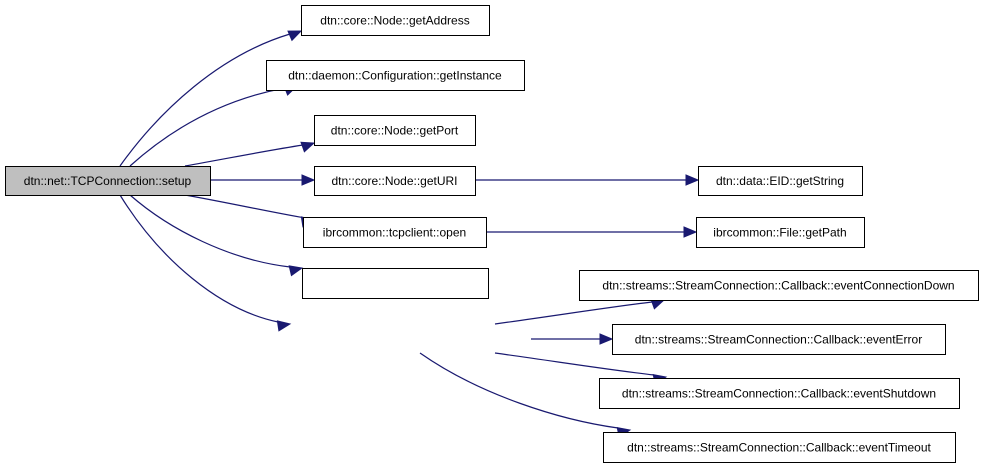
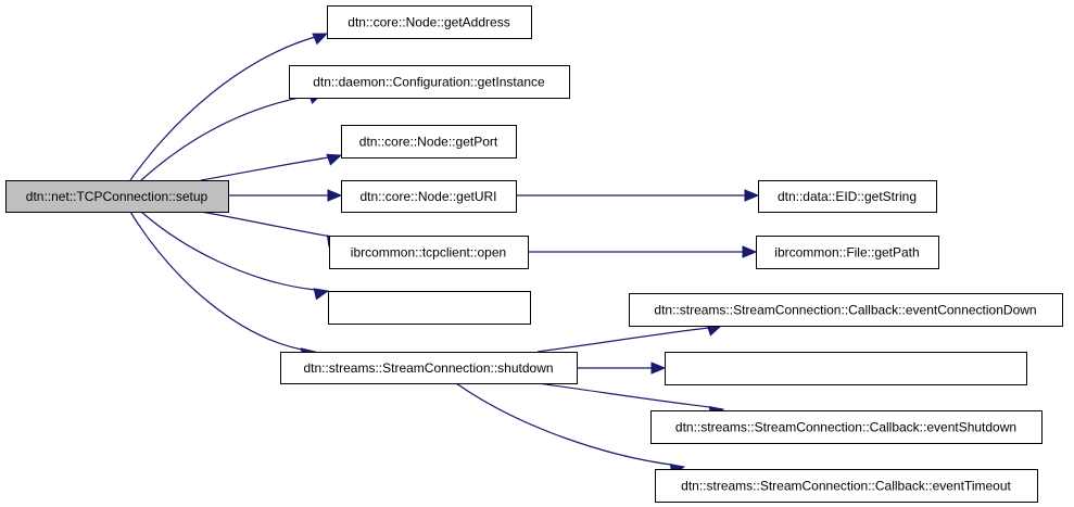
  dtn::net::TCPConnection::setup
  dtn::core::Node::getAddress
  dtn::daemon::Configuration::getInstance
  dtn::core::Node::getPort
  dtn::core::Node::getURI
  ibrcommon::tcpclient::open
+ dtn::streams::StreamConnection::shutdown
  dtn::data::EID::getString
  ibrcommon::File::getPath
  dtn::streams::StreamConnection::Callback::eventConnectionDown
- dtn::streams::StreamConnection::Callback::eventError
  dtn::streams::StreamConnection::Callback::eventShutdown
  dtn::streams::StreamConnection::Callback::eventTimeout
